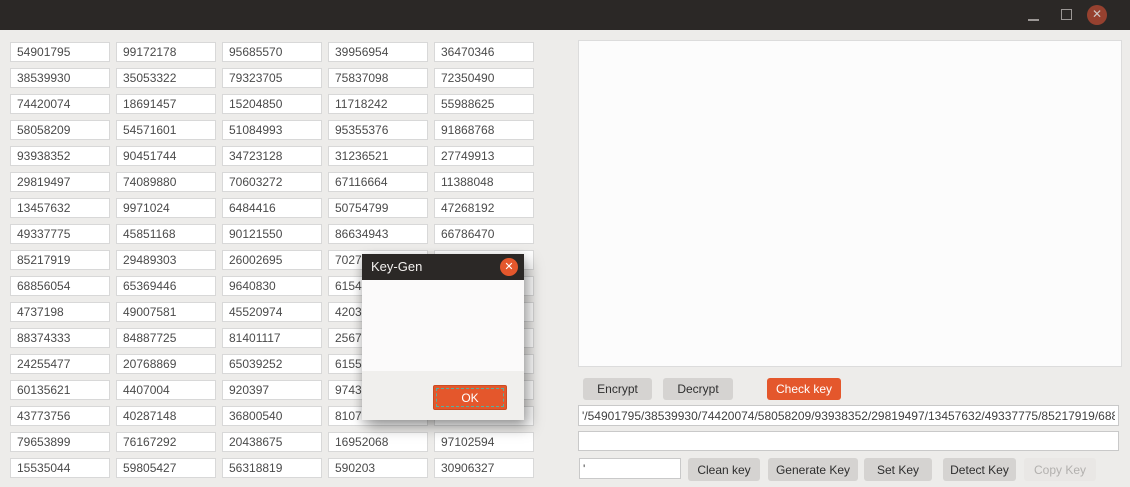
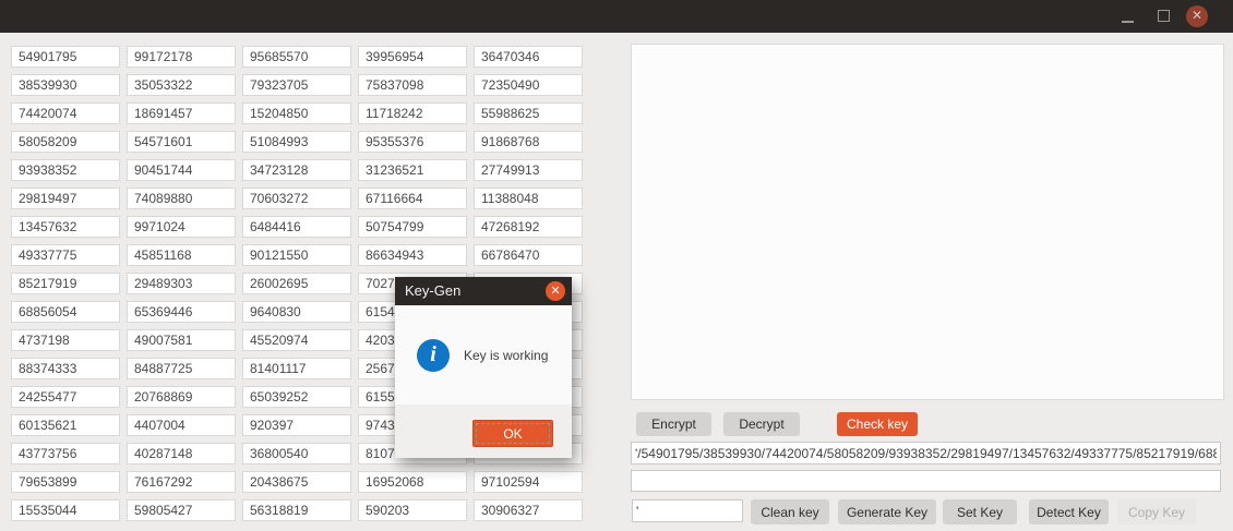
  ✕
  54901795
  99172178
  95685570
  39956954
  36470346
  38539930
  35053322
  79323705
  75837098
  72350490
  74420074
  18691457
  15204850
  11718242
  55988625
  58058209
  54571601
  51084993
  95355376
  91868768
  93938352
  90451744
  34723128
  31236521
  27749913
  29819497
  74089880
  70603272
  67116664
  11388048
  13457632
  9971024
  6484416
  50754799
  47268192
  49337775
  45851168
  90121550
  86634943
  66786470
  85217919
  29489303
  26002695
  7027
  68856054
  65369446
  9640830
  6154
  4737198
  49007581
  45520974
  4203
  88374333
  84887725
  81401117
  2567
  24255477
  20768869
  65039252
  6155
  60135621
  4407004
  920397
  9743
  43773756
  40287148
  36800540
  8107
  79653899
  76167292
  20438675
  16952068
  97102594
  15535044
  59805427
  56318819
  590203
  30906327
  Encrypt
  Decrypt
  Check key
  '/54901795/38539930/74420074/58058209/93938352/29819497/13457632/49337775/85217919/688
  '
  Clean key
  Generate Key
  Set Key
  Detect Key
  Copy Key
  Key-Gen
  ✕
+ i
+ Key is working
  OK
